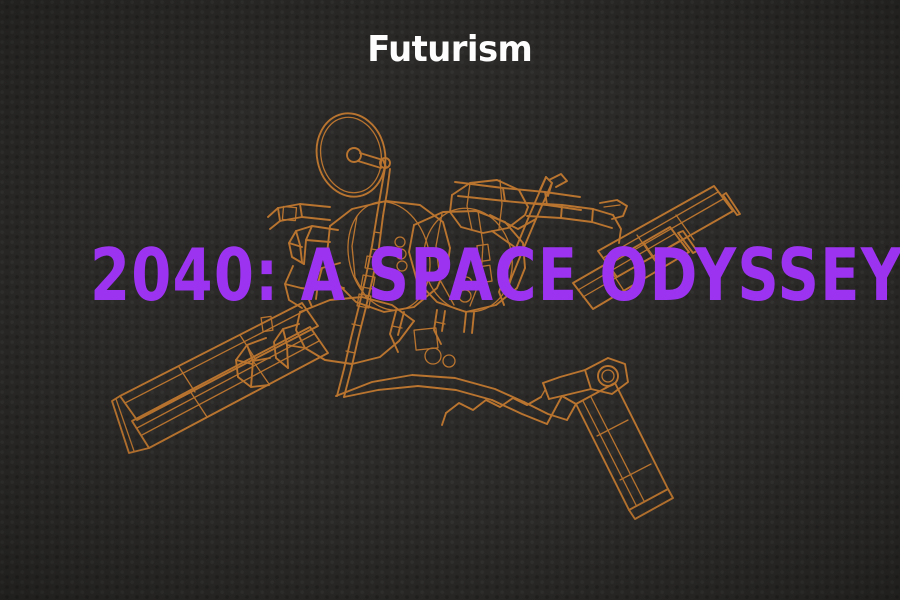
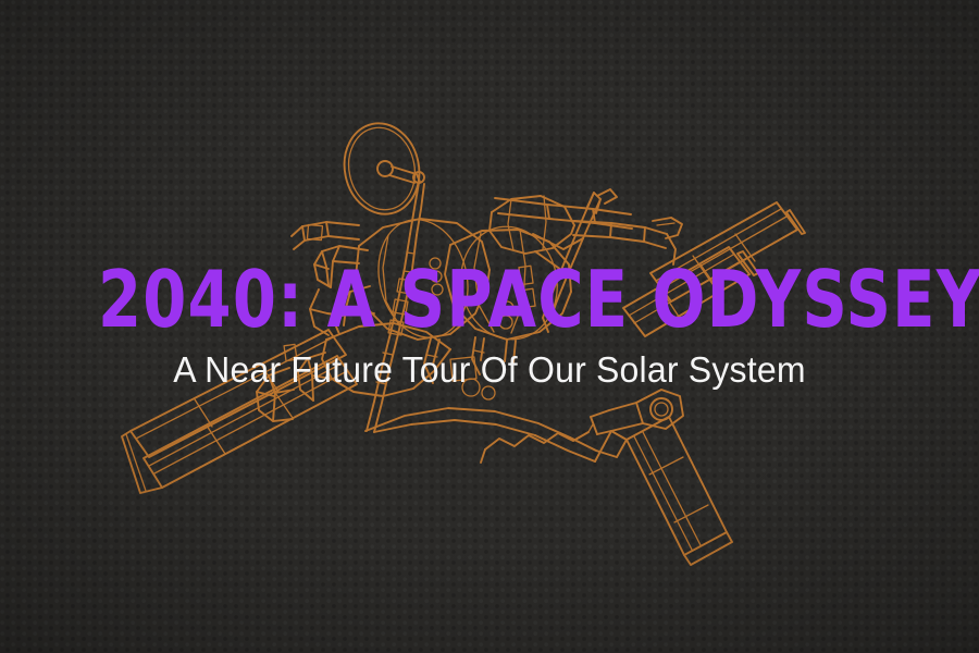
- Futurism
  2040: A SPACE ODYSSEY
+ A Near Future Tour Of Our Solar System
